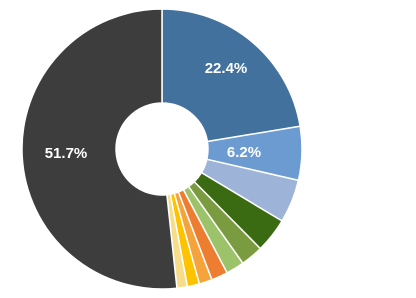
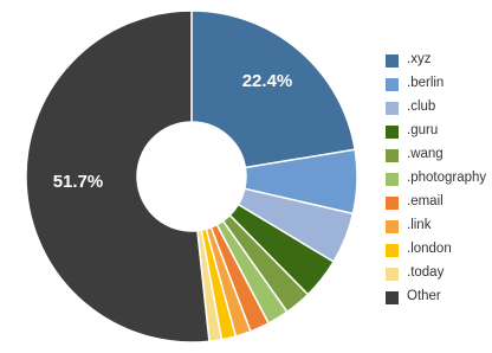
  22.4%
- 6.2%
  51.7%
+ .xyz
+ .berlin
+ .club
+ .guru
+ .wang
+ .photography
+ .email
+ .link
+ .london
+ .today
+ Other
